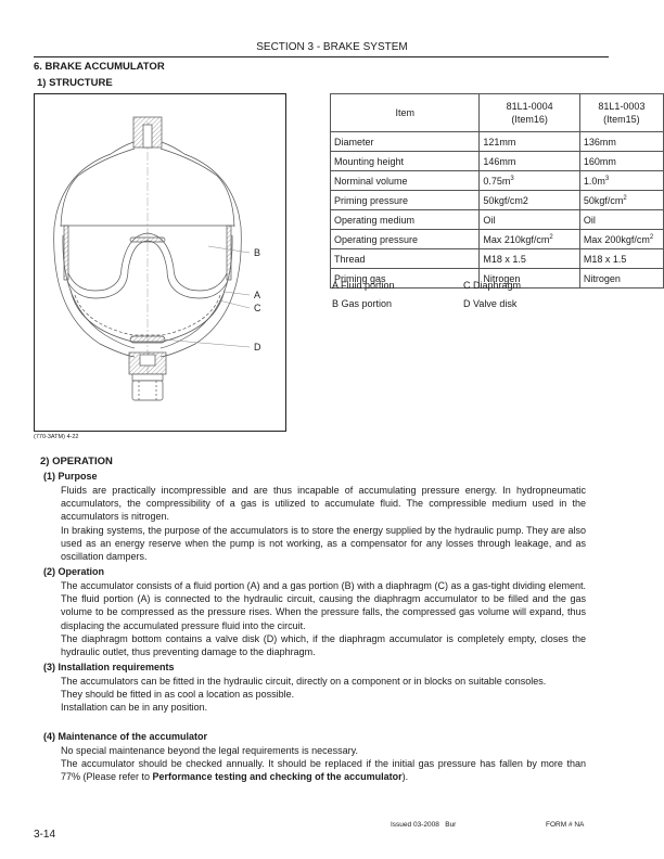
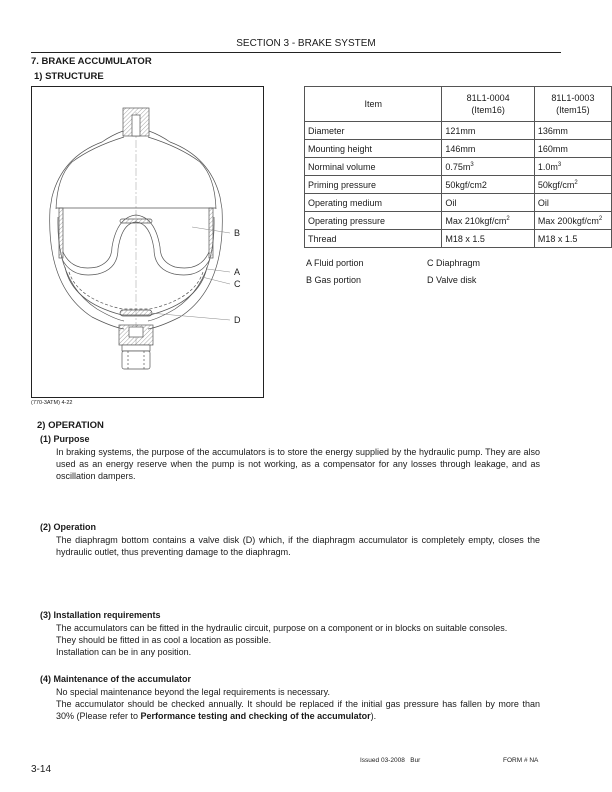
  SECTION 3 - BRAKE SYSTEM
- 6. BRAKE ACCUMULATOR
+ 7. BRAKE ACCUMULATOR
  1) STRUCTURE
  B
  A
  C
  D
  Item	81L1-0004(Item16)	81L1-0003(Item15)
  Diameter	121mm	136mm
  Mounting height	146mm	160mm
  Norminal volume	0.75m	1.0m
  Priming pressure	50kgf/cm2	50kgf/cm
  Operating medium	Oil	Oil
  Operating pressure	Max 210kgf/cm	Max 200kgf/cm
  Thread	M18 x 1.5	M18 x 1.5
- Priming gas	Nitrogen	Nitrogen
  A Fluid portion
  B Gas portion
  C Diaphragm
  D Valve disk
  2) OPERATION
  (1) Purpose
- Fluids are practically incompressible and are thus incapable of accumulating pressure energy. In hydropneumatic accumulators, the compressibility of a gas is utilized to accumulate fluid. The compressible medium used in the accumulators is nitrogen.
  In braking systems, the purpose of the accumulators is to store the energy supplied by the hydraulic pump. They are also used as an energy reserve when the pump is not working, as a compensator for any losses through leakage, and as oscillation dampers.
  (2) Operation
- The accumulator consists of a fluid portion (A) and a gas portion (B) with a diaphragm (C) as a gas-tight dividing element. The fluid portion (A) is connected to the hydraulic circuit, causing the diaphragm accumulator to be filled and the gas volume to be compressed as the pressure rises. When the pressure falls, the compressed gas volume will expand, thus displacing the accumulated pressure fluid into the circuit.
  The diaphragm bottom contains a valve disk (D) which, if the diaphragm accumulator is completely empty, closes the hydraulic outlet, thus preventing damage to the diaphragm.
  (3) Installation requirements
- The accumulators can be fitted in the hydraulic circuit, directly on a component or in blocks on suitable consoles.
+ The accumulators can be fitted in the hydraulic circuit, purpose on a component or in blocks on suitable consoles.
  They should be fitted in as cool a location as possible.
  Installation can be in any position.
  (4) Maintenance of the accumulator
  No special maintenance beyond the legal requirements is necessary.
- The accumulator should be checked annually. It should be replaced if the initial gas pressure has fallen by more than 77% (Please refer to Performance testing and checking of the accumulator).
+ The accumulator should be checked annually. It should be replaced if the initial gas pressure has fallen by more than 30% (Please refer to Performance testing and checking of the accumulator).
  3-14
